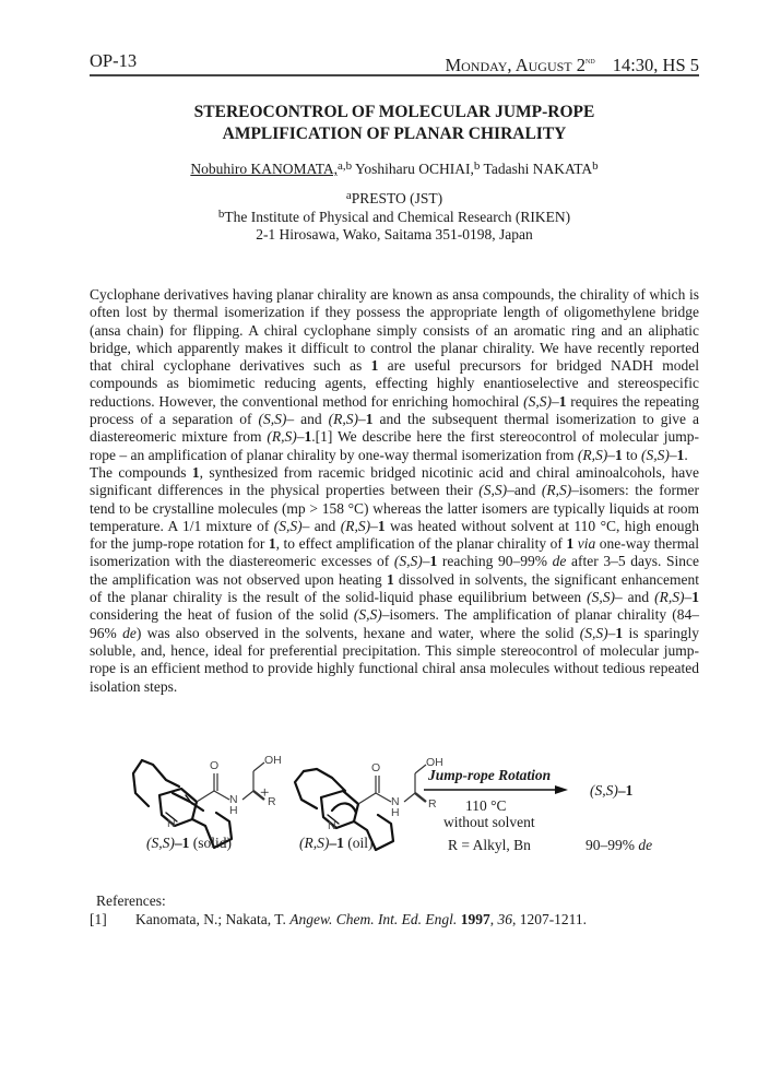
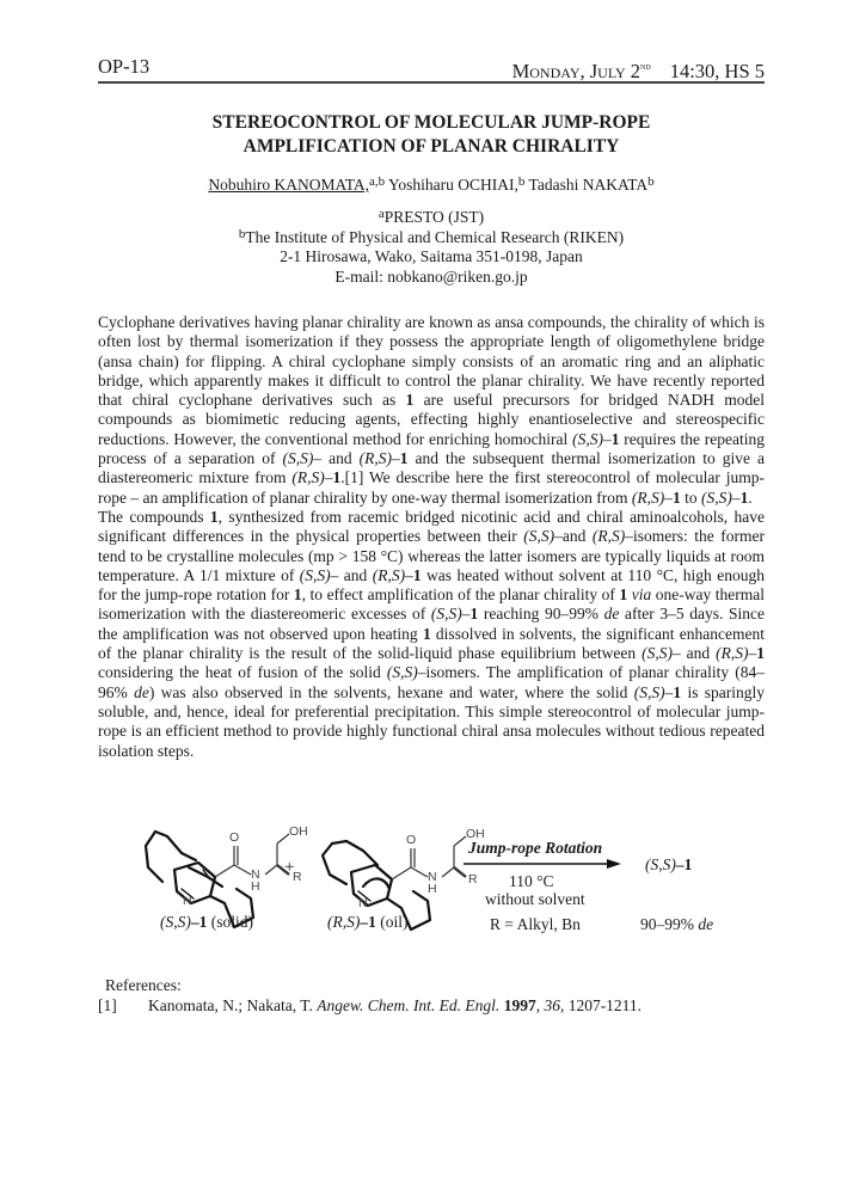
  OP-13
- Monday, August 2nd 14:30, HS 5
+ Monday, July 2nd 14:30, HS 5
  STEREOCONTROL OF MOLECULAR JUMP-ROPE
  AMPLIFICATION OF PLANAR CHIRALITY
  Nobuhiro KANOMATA,a,b Yoshiharu OCHIAI,b Tadashi NAKATAb
  aPRESTO (JST)
  bThe Institute of Physical and Chemical Research (RIKEN)
  2-1 Hirosawa, Wako, Saitama 351-0198, Japan
+ E-mail: nobkano@riken.go.jp
  Cyclophane derivatives having planar chirality are known as ansa compounds, the chirality of which is often lost by thermal isomerization if they possess the appropriate length of oligomethylene bridge (ansa chain) for flipping. A chiral cyclophane simply consists of an aromatic ring and an aliphatic bridge, which apparently makes it difficult to control the planar chirality. We have recently reported that chiral cyclophane derivatives such as 1 are useful precursors for bridged NADH model compounds as biomimetic reducing agents, effecting highly enantioselective and stereospecific reductions. However, the conventional method for enriching homochiral (S,S)–1 requires the repeating process of a separation of (S,S)– and (R,S)–1 and the subsequent thermal isomerization to give a diastereomeric mixture from (R,S)–1.[1] We describe here the first stereocontrol of molecular jump-rope – an amplification of planar chirality by one-way thermal isomerization from (R,S)–1 to (S,S)–1.
  The compounds 1, synthesized from racemic bridged nicotinic acid and chiral aminoalcohols, have significant differences in the physical properties between their (S,S)–and (R,S)–isomers: the former tend to be crystalline molecules (mp > 158 °C) whereas the latter isomers are typically liquids at room temperature. A 1/1 mixture of (S,S)– and (R,S)–1 was heated without solvent at 110 °C, high enough for the jump-rope rotation for 1, to effect amplification of the planar chirality of 1 via one-way thermal isomerization with the diastereomeric excesses of (S,S)–1 reaching 90–99% de after 3–5 days. Since the amplification was not observed upon heating 1 dissolved in solvents, the significant enhancement of the planar chirality is the result of the solid-liquid phase equilibrium between (S,S)– and (R,S)–1 considering the heat of fusion of the solid (S,S)–isomers. The amplification of planar chirality (84–96% de) was also observed in the solvents, hexane and water, where the solid (S,S)–1 is sparingly soluble, and, hence, ideal for preferential precipitation. This simple stereocontrol of molecular jump-rope is an efficient method to provide highly functional chiral ansa molecules without tedious repeated isolation steps.
  O
  OH
  N
  H
  R
  N
  O
  OH
  N
  H
  R
  N
  +
  (S,S)–1 (solid)
  (R,S)–1 (oil)
  Jump-rope Rotation
  110 °C
  without solvent
  R = Alkyl, Bn
  (S,S)–1
  90–99% de
  References:
  [1]
  Kanomata, N.; Nakata, T. Angew. Chem. Int. Ed. Engl. 1997, 36, 1207-1211.
